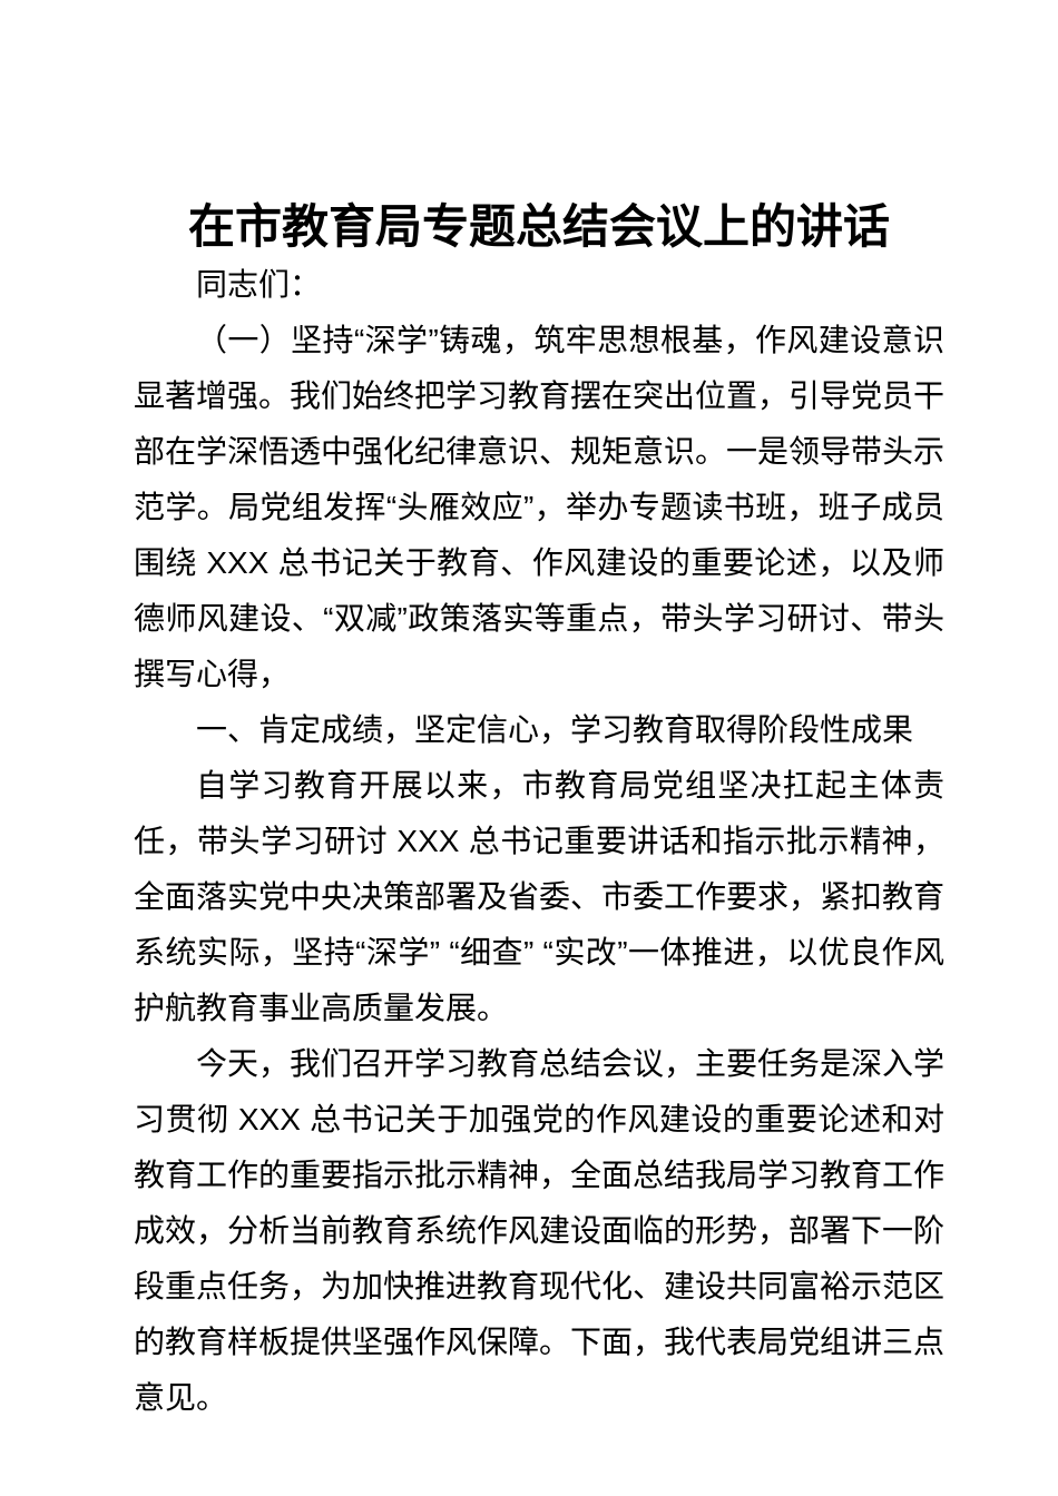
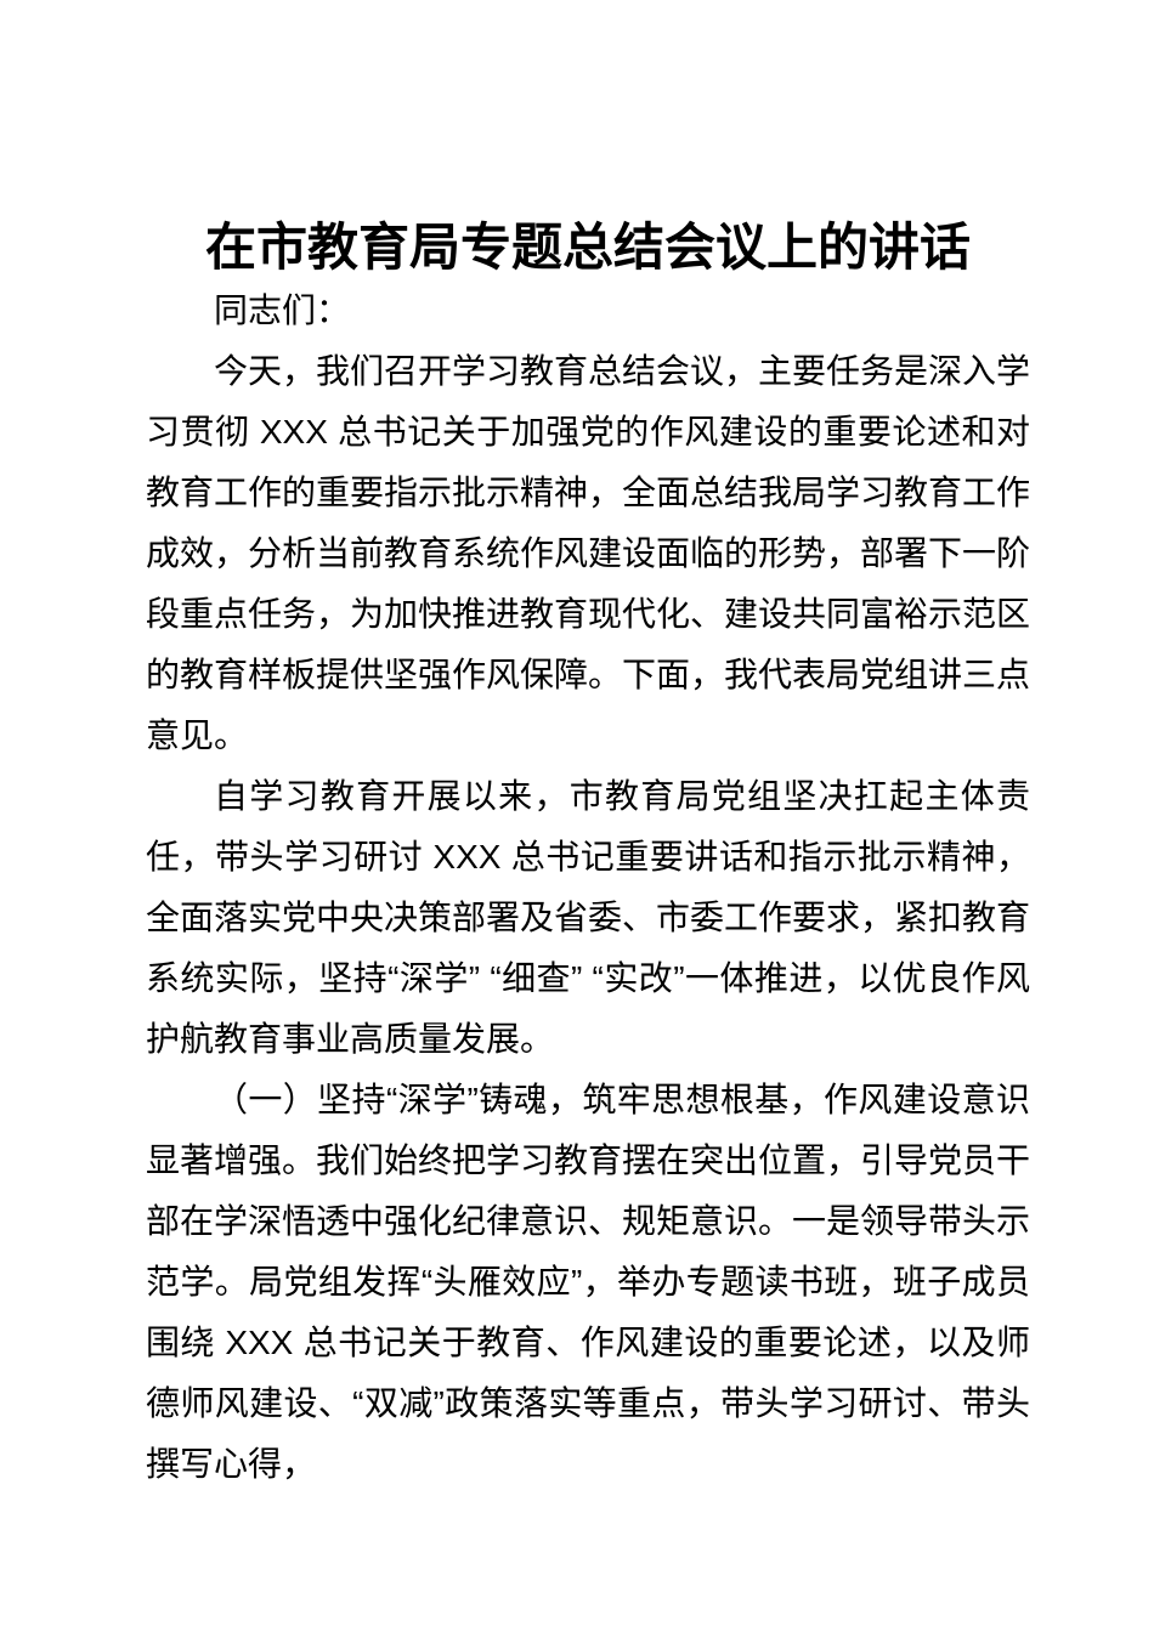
  在市教育局专题总结会议上的讲话
  同志们：
- （一）坚持“深学”铸魂，筑牢思想根基，作风建设意识显著增强。我们始终把学习教育摆在突出位置，引导党员干部在学深悟透中强化纪律意识、规矩意识。一是领导带头示范学。局党组发挥“头雁效应”，举办专题读书班，班子成员围绕 XXX 总书记关于教育、作风建设的重要论述，以及师德师风建设、“双减”政策落实等重点，带头学习研讨、带头撰写心得，
+ 今天，我们召开学习教育总结会议，主要任务是深入学习贯彻 XXX 总书记关于加强党的作风建设的重要论述和对教育工作的重要指示批示精神，全面总结我局学习教育工作成效，分析当前教育系统作风建设面临的形势，部署下一阶段重点任务，为加快推进教育现代化、建设共同富裕示范区的教育样板提供坚强作风保障。下面，我代表局党组讲三点意见。
- 一、肯定成绩，坚定信心，学习教育取得阶段性成果
  自学习教育开展以来，市教育局党组坚决扛起主体责任，带头学习研讨 XXX 总书记重要讲话和指示批示精神，全面落实党中央决策部署及省委、市委工作要求，紧扣教育系统实际，坚持“深学” “细查” “实改”一体推进，以优良作风护航教育事业高质量发展。
- 今天，我们召开学习教育总结会议，主要任务是深入学习贯彻 XXX 总书记关于加强党的作风建设的重要论述和对教育工作的重要指示批示精神，全面总结我局学习教育工作成效，分析当前教育系统作风建设面临的形势，部署下一阶段重点任务，为加快推进教育现代化、建设共同富裕示范区的教育样板提供坚强作风保障。下面，我代表局党组讲三点意见。
+ （一）坚持“深学”铸魂，筑牢思想根基，作风建设意识显著增强。我们始终把学习教育摆在突出位置，引导党员干部在学深悟透中强化纪律意识、规矩意识。一是领导带头示范学。局党组发挥“头雁效应”，举办专题读书班，班子成员围绕 XXX 总书记关于教育、作风建设的重要论述，以及师德师风建设、“双减”政策落实等重点，带头学习研讨、带头撰写心得，
